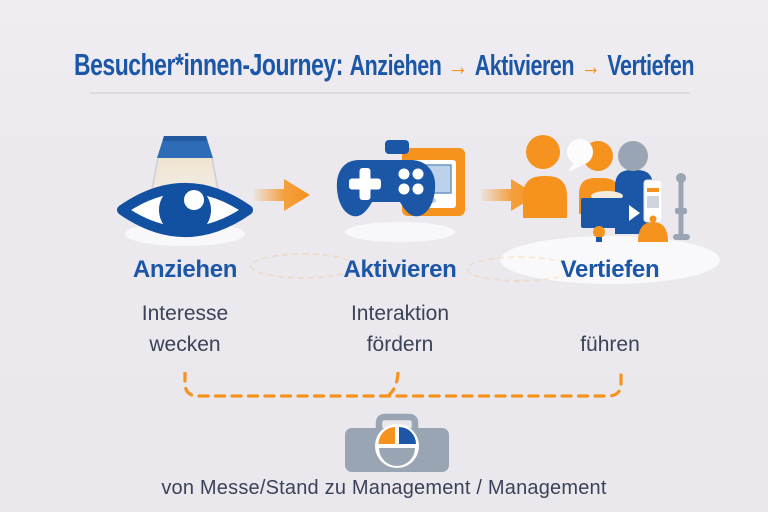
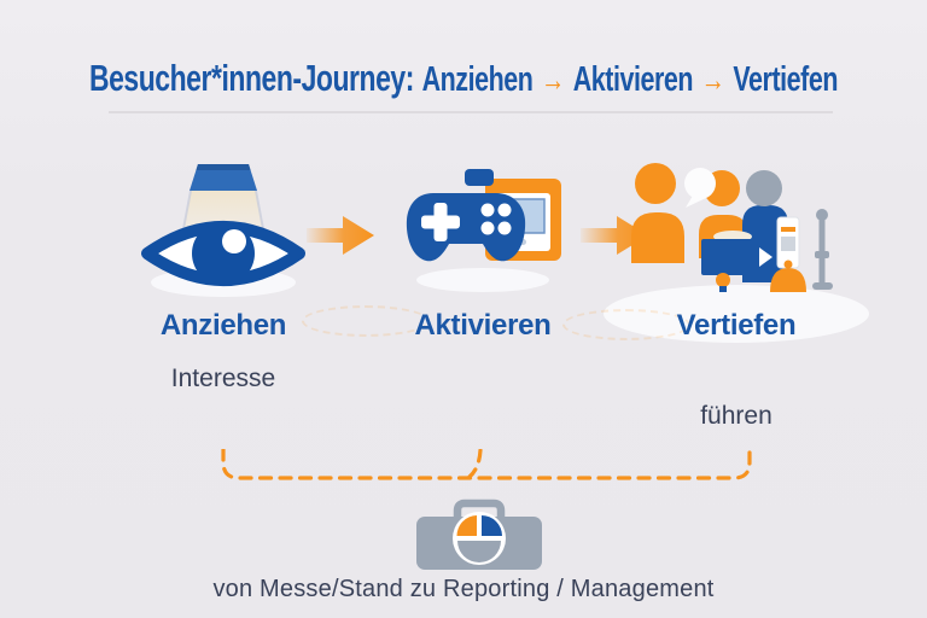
  Besucher*innen-Journey:
  Anziehen
  →
  Aktivieren
  →
  Vertiefen
  Anziehen
  Interesse
- wecken
  Aktivieren
- Interaktion
- fördern
  Vertiefen
  führen
- von Messe/Stand zu Management / Management
+ von Messe/Stand zu Reporting / Management
